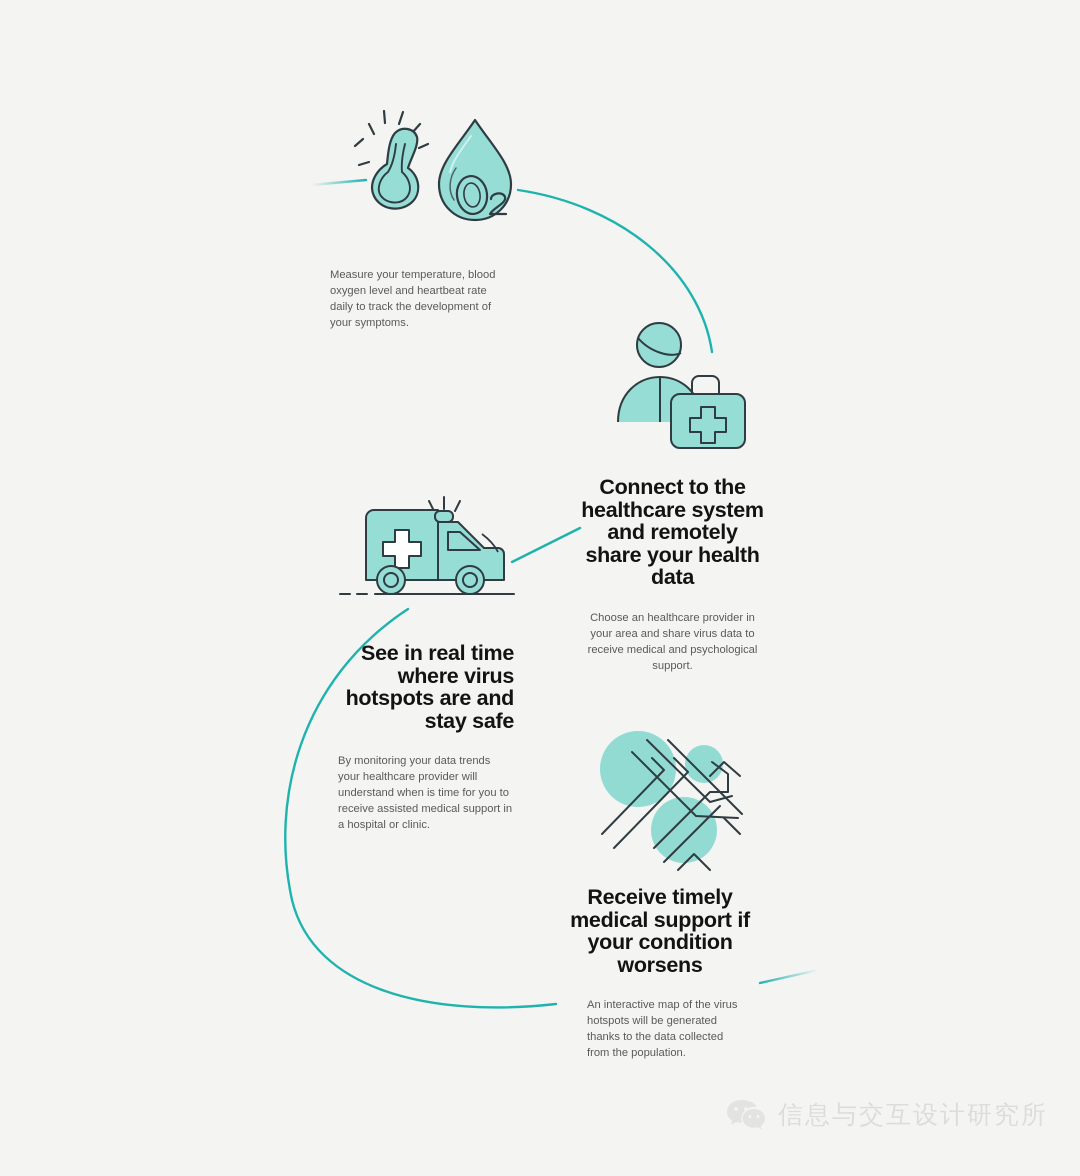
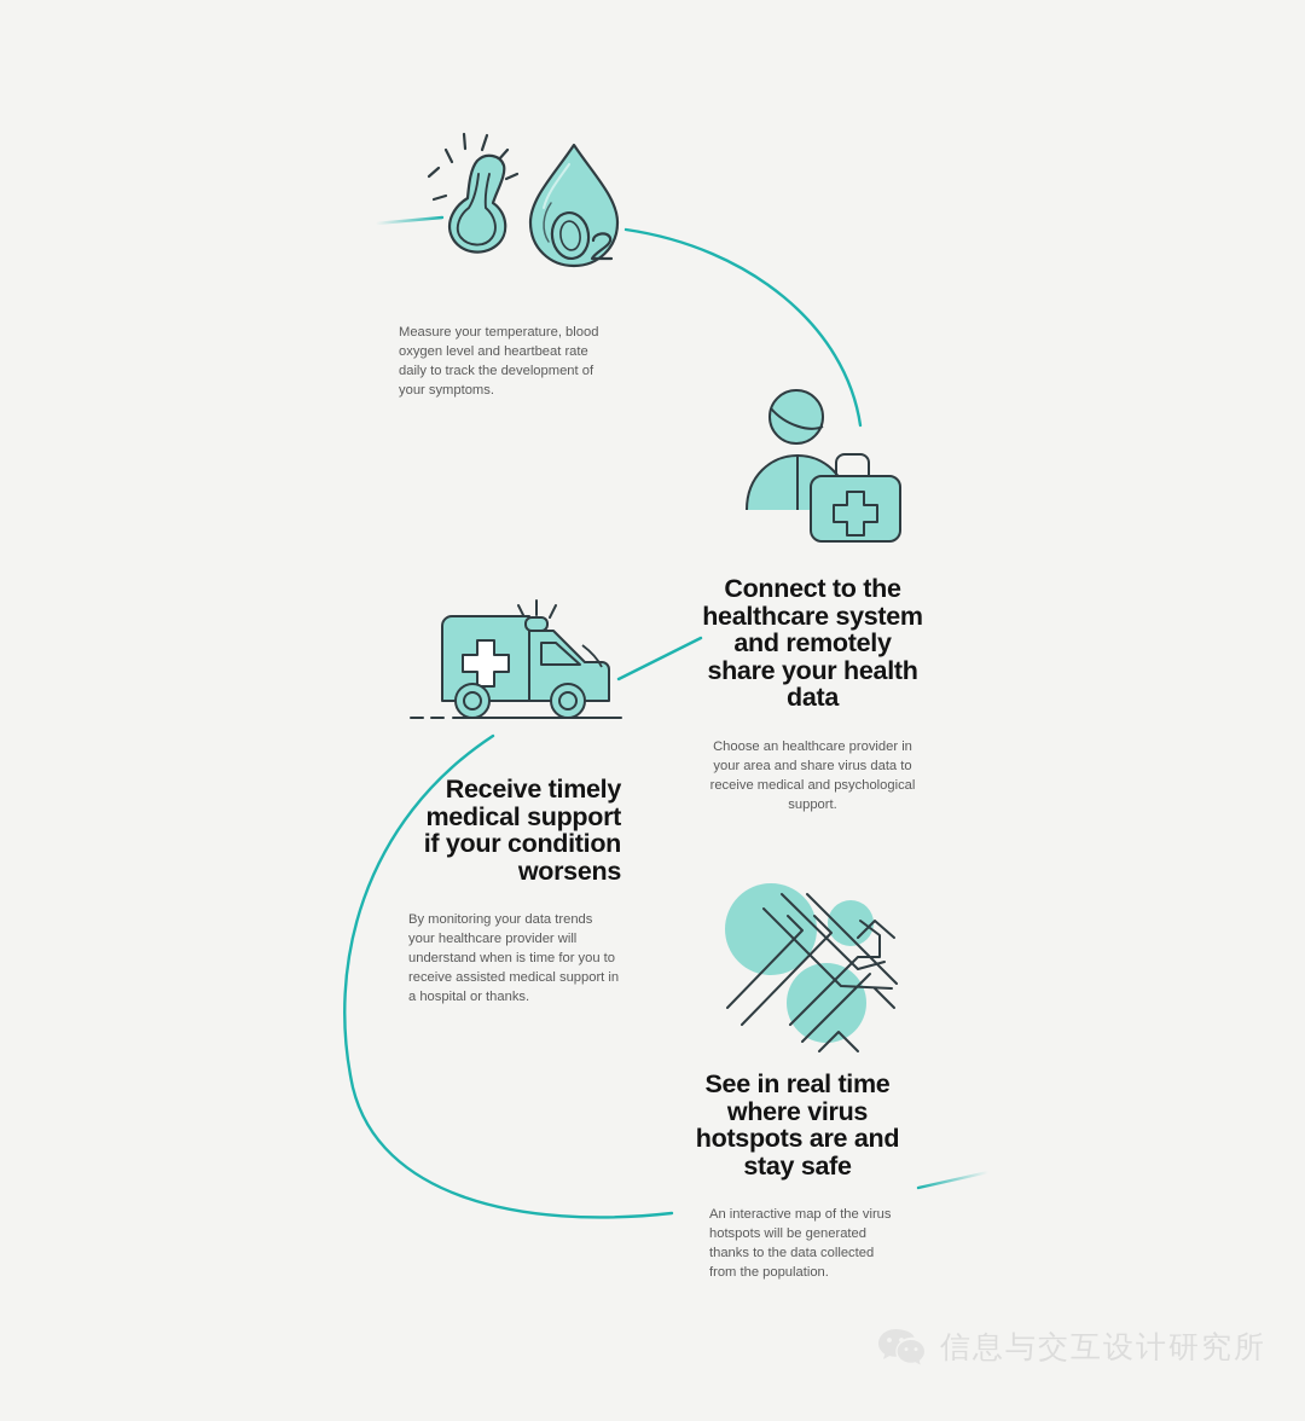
  Measure your temperature, blood oxygen level and heartbeat rate daily to track the development of your symptoms.
  Connect to the healthcare system and remotely share your health data
  Choose an healthcare provider in your area and share virus data to receive medical and psychological support.
- See in real time where virus hotspots are and stay safe
+ Receive timely medical support if your condition worsens
- By monitoring your data trends your healthcare provider will understand when is time for you to receive assisted medical support in a hospital or clinic.
+ By monitoring your data trends your healthcare provider will understand when is time for you to receive assisted medical support in a hospital or thanks.
- Receive timely medical support if your condition worsens
+ See in real time where virus hotspots are and stay safe
  An interactive map of the virus hotspots will be generated thanks to the data collected from the population.
  信息与交互设计研究所
